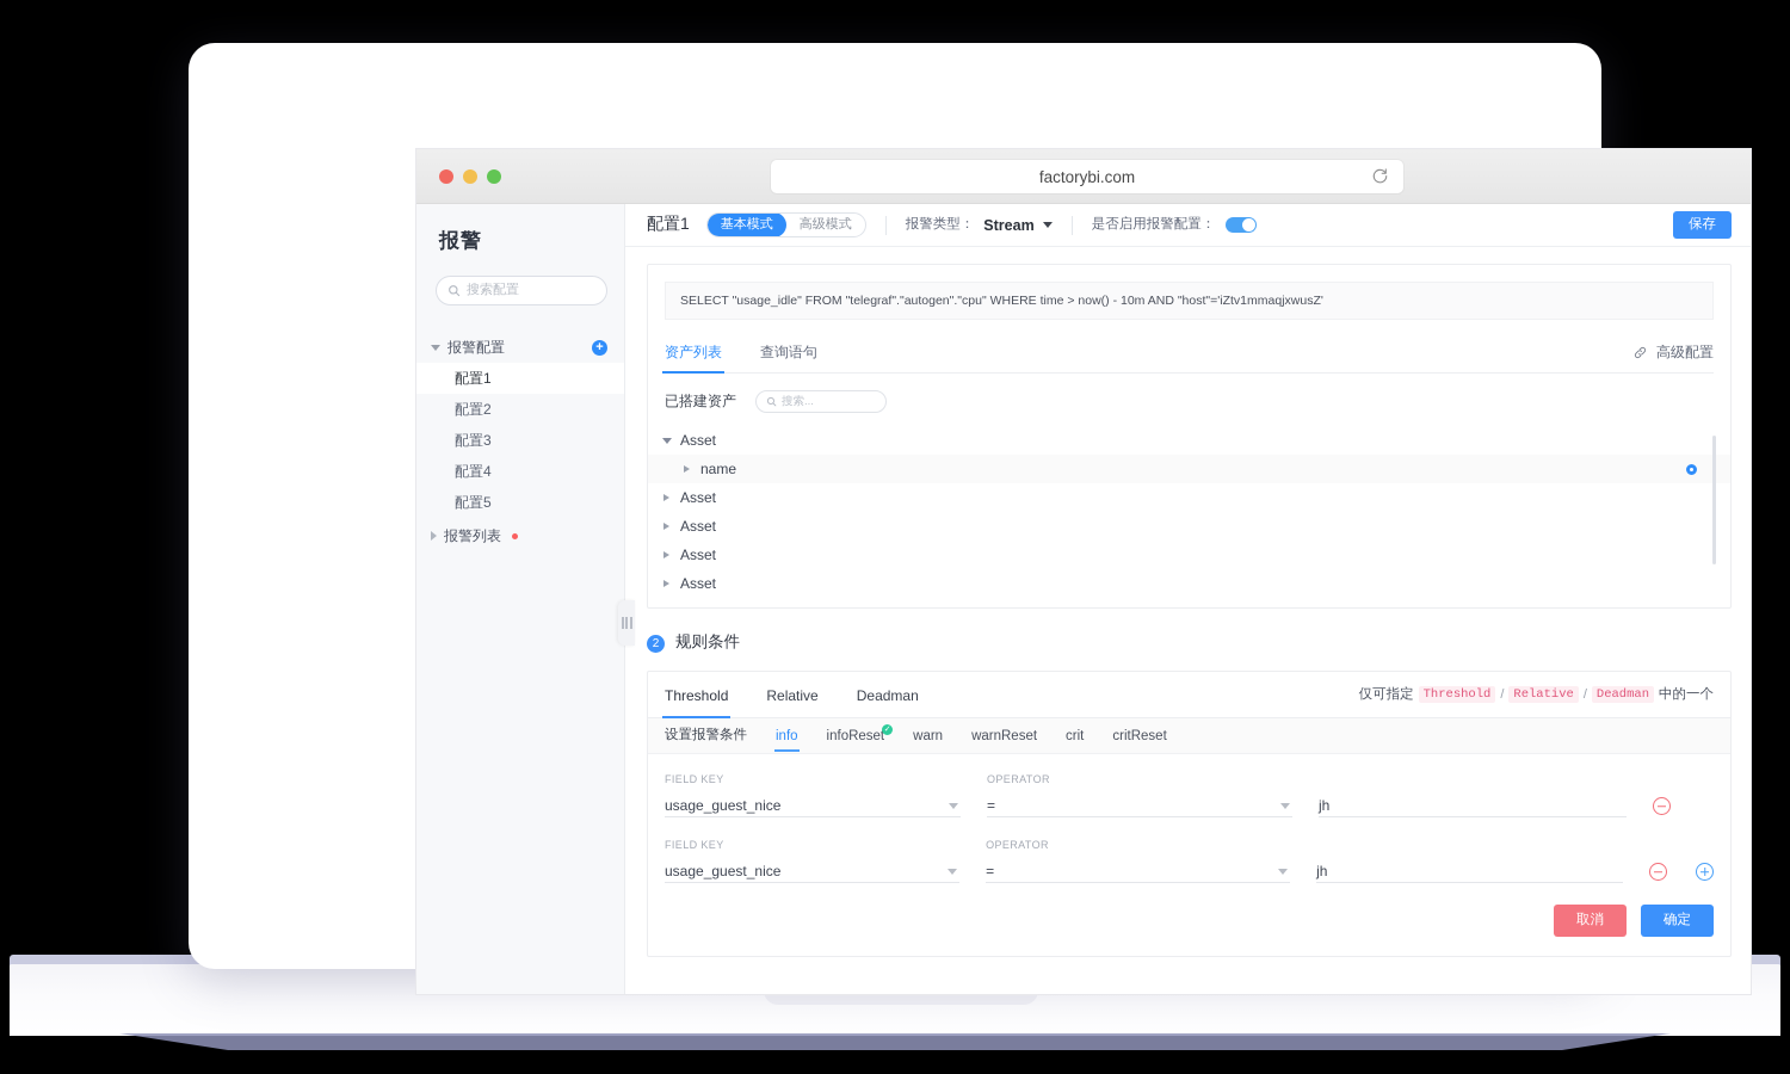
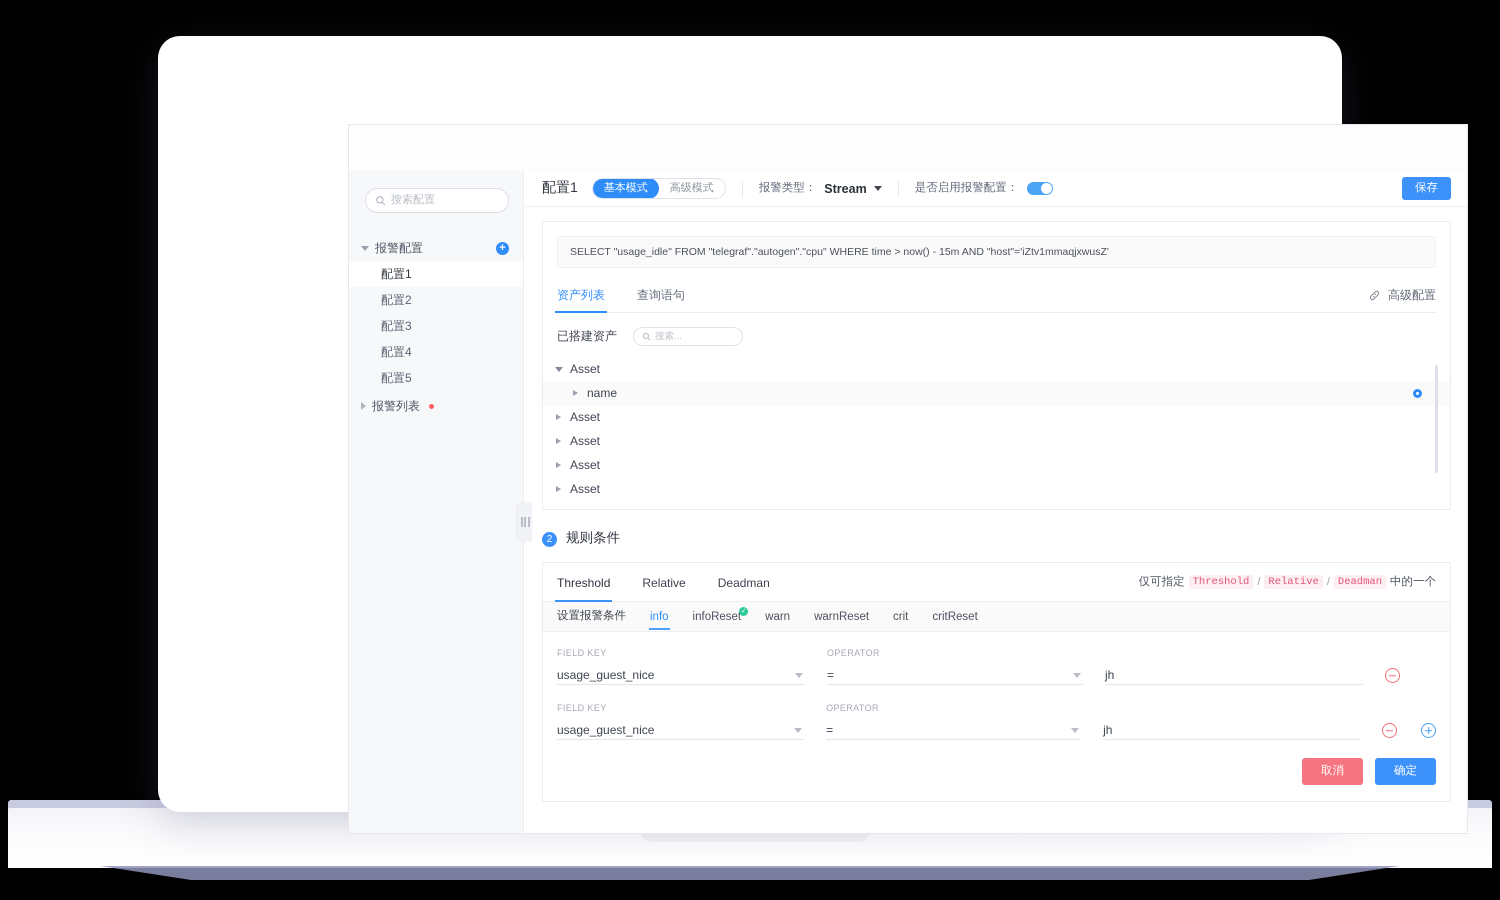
- factorybi.com
- 报警
  搜索配置
  报警配置
  +
  配置1
  配置2
  配置3
  配置4
  配置5
  报警列表
  配置1
  基本模式
  高级模式
  报警类型：
  Stream
  是否启用报警配置：
  保存
- SELECT "usage_idle" FROM "telegraf"."autogen"."cpu" WHERE time > now() - 10m AND "host"='iZtv1mmaqjxwusZ'
+ SELECT "usage_idle" FROM "telegraf"."autogen"."cpu" WHERE time > now() - 15m AND "host"='iZtv1mmaqjxwusZ'
  资产列表
  查询语句
  高级配置
  已搭建资产
  搜索...
  Asset
  name
  Asset
  Asset
  Asset
  Asset
  2
  规则条件
  Threshold
  Relative
  Deadman
  仅可指定
  Threshold
  /
  Relative
  /
  Deadman
  中的一个
  设置报警条件
  info
  infoReset
  warn
  warnReset
  crit
  critReset
  FIELD KEY
  usage_guest_nice
  OPERATOR
  =
  jh
  FIELD KEY
  usage_guest_nice
  OPERATOR
  =
  jh
  取消
  确定
